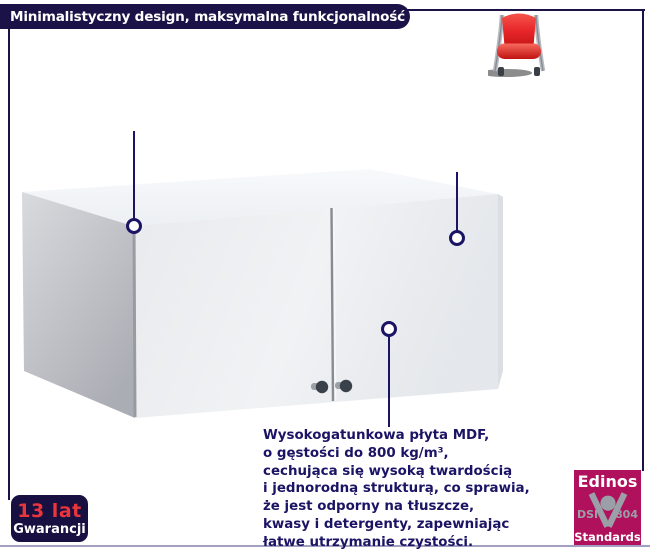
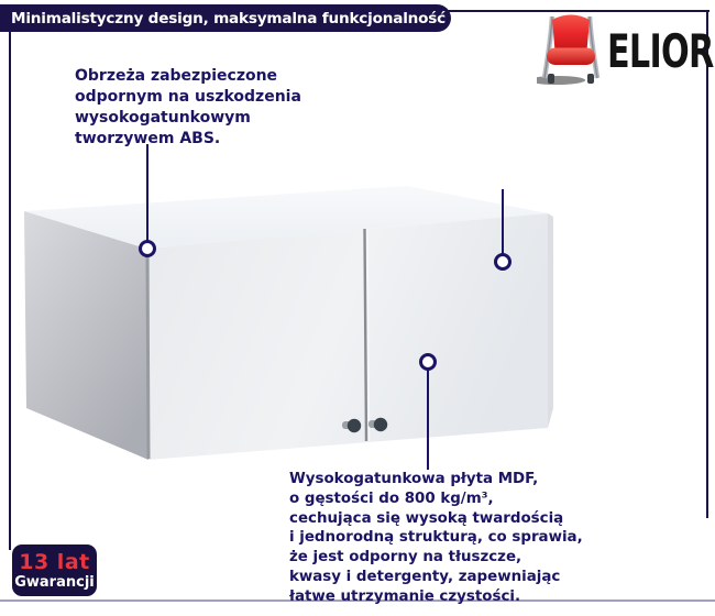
  Minimalistyczny design, maksymalna funkcjonalność
+ ELIOR
+ Obrzeża zabezpieczone
+ odpornym na uszkodzenia
+ wysokogatunkowym
+ tworzywem ABS.
  Wysokogatunkowa płyta MDF,
  o gęstości do 800 kg/m³,
  cechująca się wysoką twardością
  i jednorodną strukturą, co sprawia,
  że jest odporny na tłuszcze,
  kwasy i detergenty, zapewniając
  łatwe utrzymanie czystości.
  13 lat
  Gwarancji
- Edinos
- DSI
- 804
- Standards
